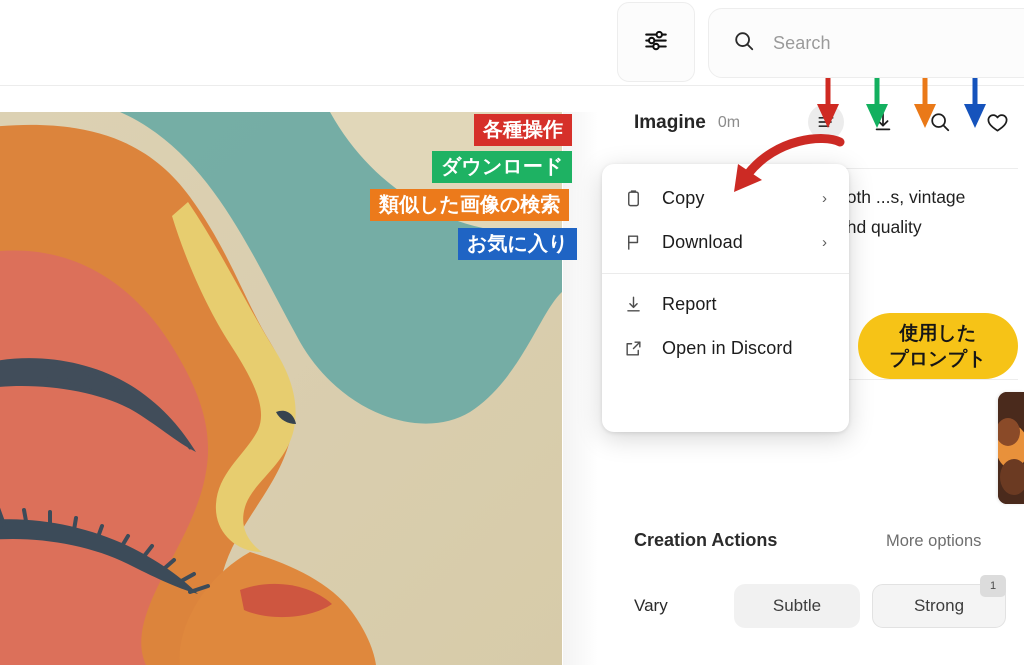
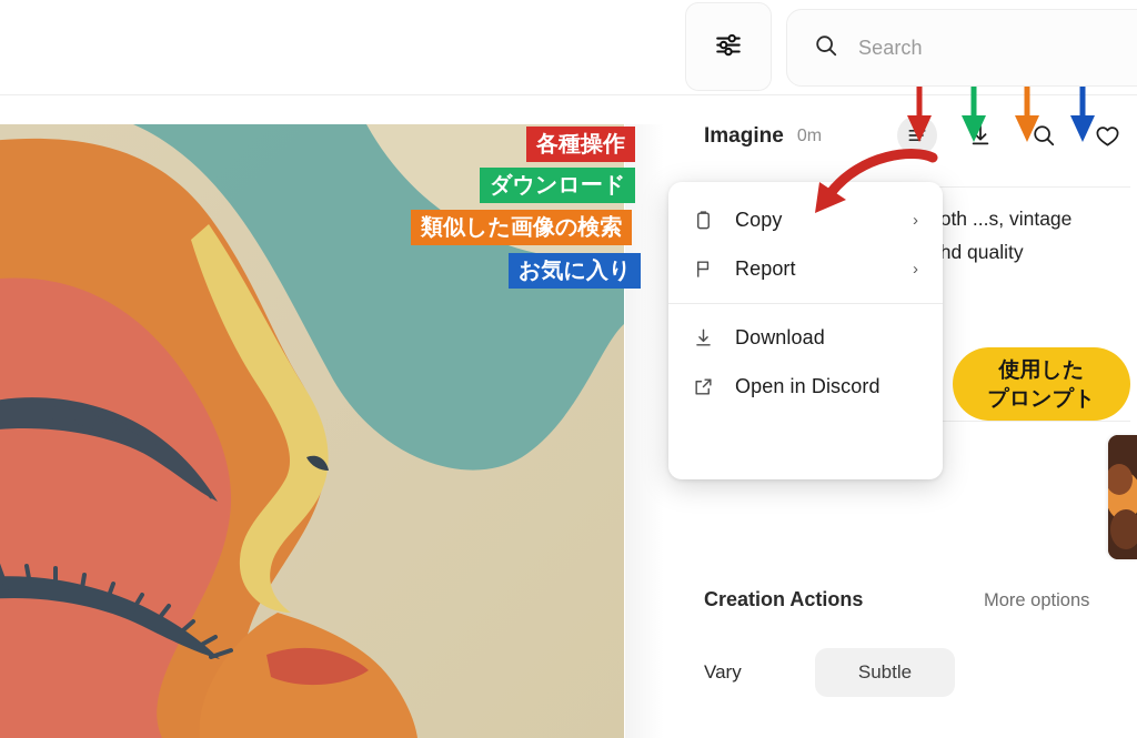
  Search
  Imagine
  0m
  Creation Actions
  More options
  Vary
  Subtle
- Strong
- 1
  Copy
  ›
- Download
+ Report
  ›
- Report
+ Download
  Open in Discord
  各種操作
  ダウンロード
  類似した画像の検索
  お気に入り
  使用した
  プロンプト
